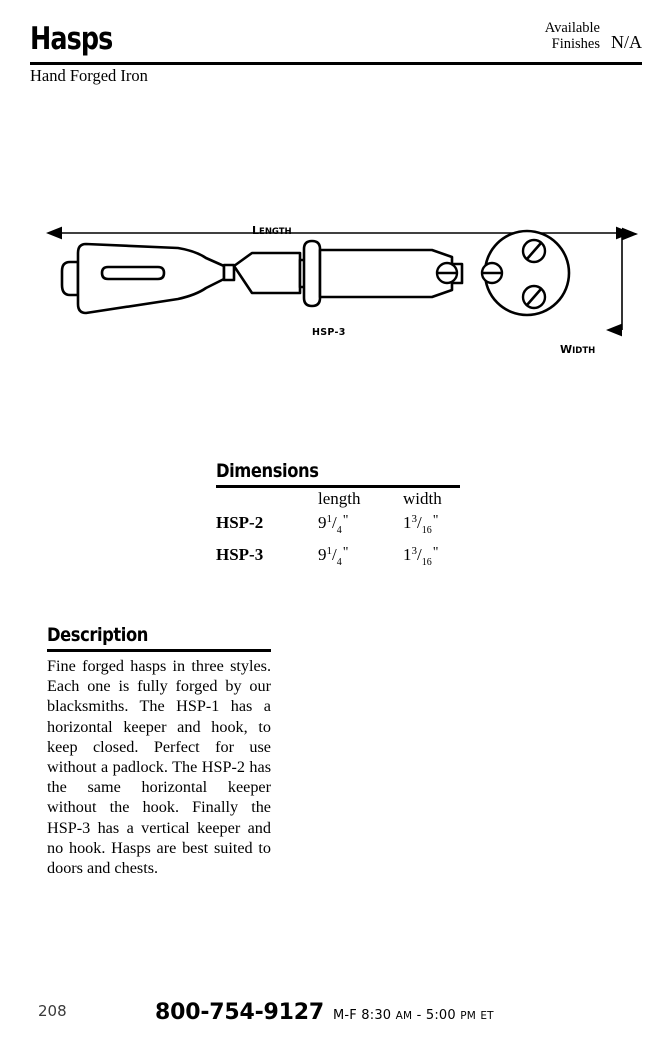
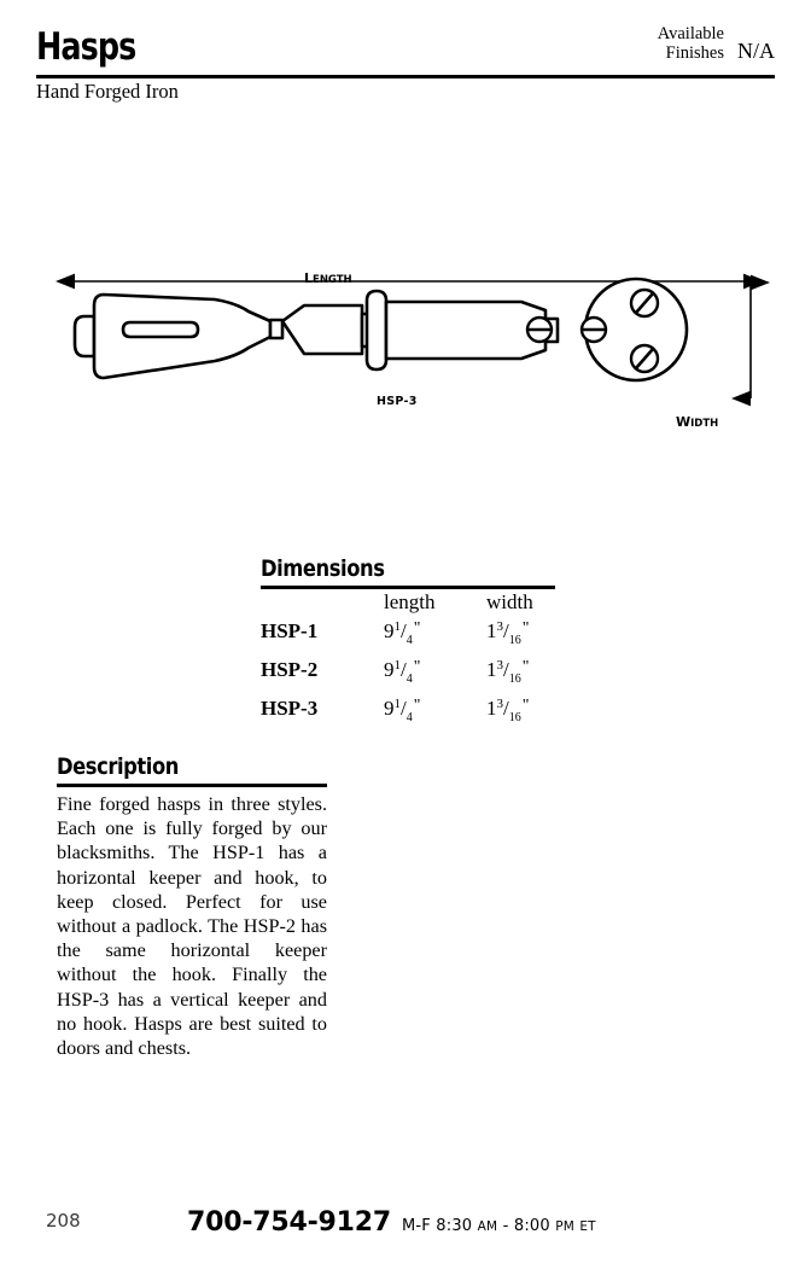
  Hasps
  Available
  Finishes
  N/A
  Hand Forged Iron
  LENGTH
  WIDTH
  HSP-3
  Dimensions
  	length	width
+ HSP-1	91/4"	13/16"
  HSP-2	91/4"	13/16"
  HSP-3	91/4"	13/16"
  Description
  Fine forged hasps in three styles. Each one is fully forged by our blacksmiths. The HSP-1 has a horizontal keeper and hook, to keep closed. Perfect for use without a padlock. The HSP-2 has the same horizontal keeper without the hook. Finally the HSP-3 has a vertical keeper and no hook. Hasps are best suited to doors and chests.
  208
- 800-754-9127
+ 700-754-9127
- M-F 8:30 AM - 5:00 PM ET
+ M-F 8:30 AM - 8:00 PM ET
